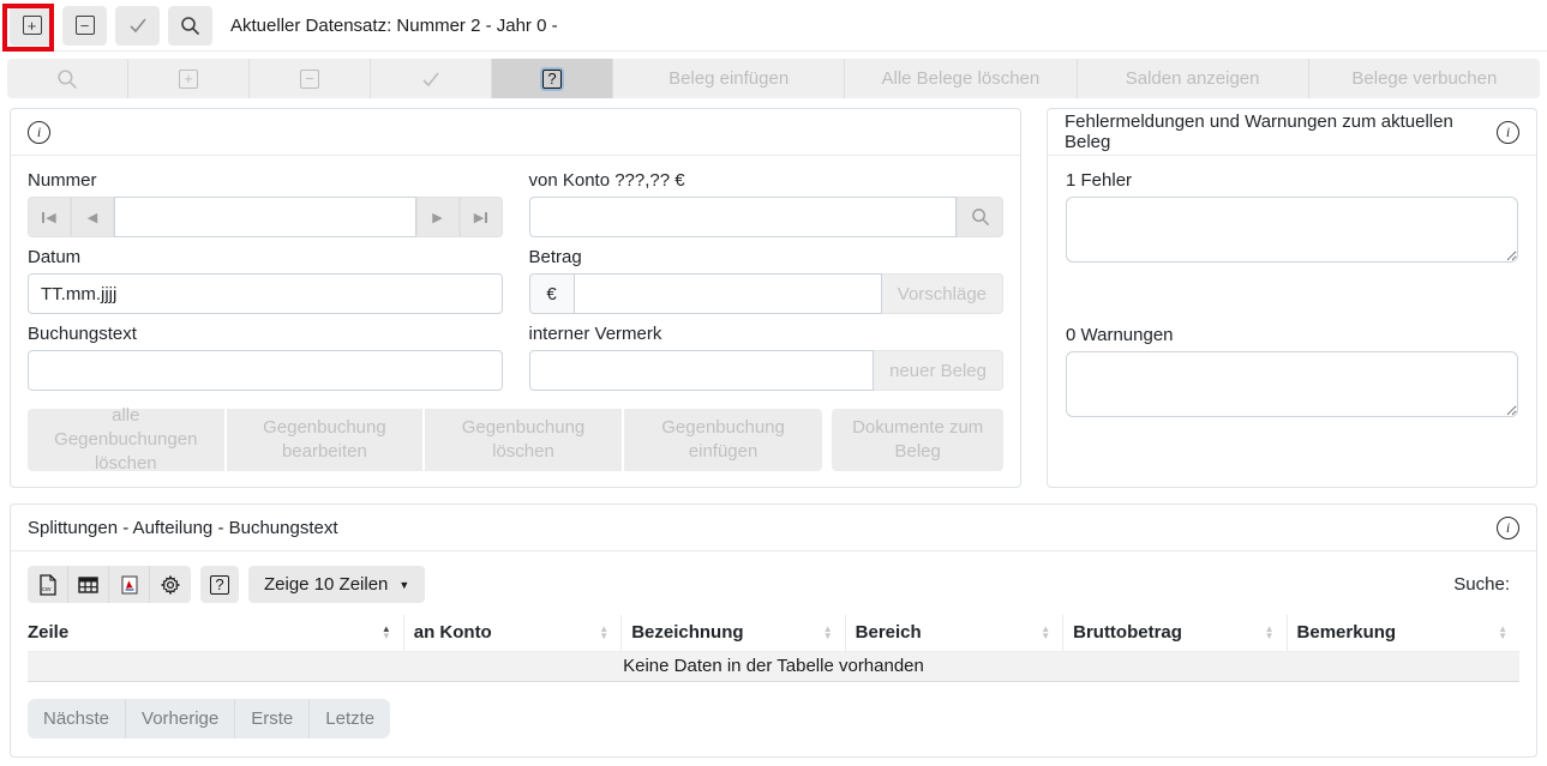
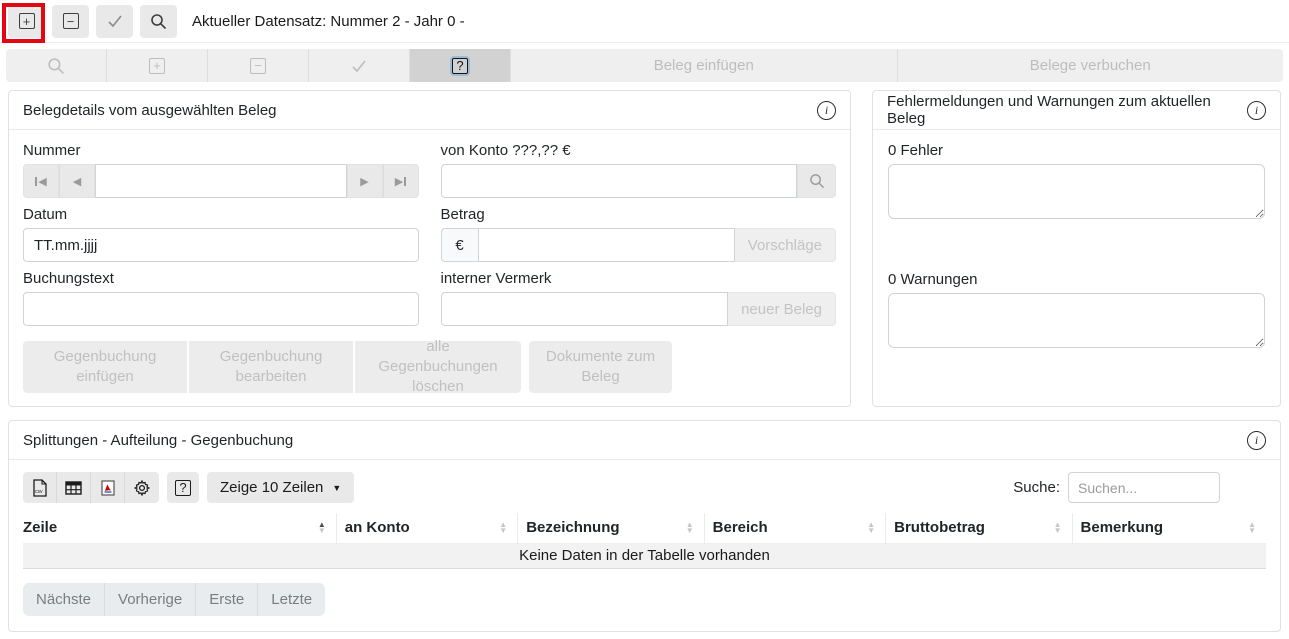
  +
  −
  Aktueller Datensatz: Nummer 2 - Jahr 0 -
  +
  −
  ?
  Beleg einfügen
- Alle Belege löschen
- Salden anzeigen
  Belege verbuchen
+ Belegdetails vom ausgewählten Beleg
  i
  Nummer
  ◀
  ◀
  ▶
  ▶
  Datum
  TT.mm.jjjj
  Buchungstext
  von Konto ???,?? €
  Betrag
  €
  Vorschläge
  interner Vermerk
  neuer Beleg
- alle Gegenbuchungen löschen
+ Gegenbuchung einfügen
  Gegenbuchung bearbeiten
- Gegenbuchung löschen
- Gegenbuchung einfügen
+ alle Gegenbuchungen löschen
  Dokumente zum Beleg
  Fehlermeldungen und Warnungen zum aktuellen Beleg
  i
- 1 Fehler
+ 0 Fehler
  0 Warnungen
- Splittungen - Aufteilung - Buchungstext
+ Splittungen - Aufteilung - Gegenbuchung
  i
  ?
  Zeige 10 Zeilen
  ▼
  Suche:
+ Suchen...
  Zeile ▲▼	an Konto ▲▼	Bezeichnung ▲▼	Bereich ▲▼	Bruttobetrag ▲▼	Bemerkung ▲▼
  Keine Daten in der Tabelle vorhanden
  Nächste
  Vorherige
  Erste
  Letzte
